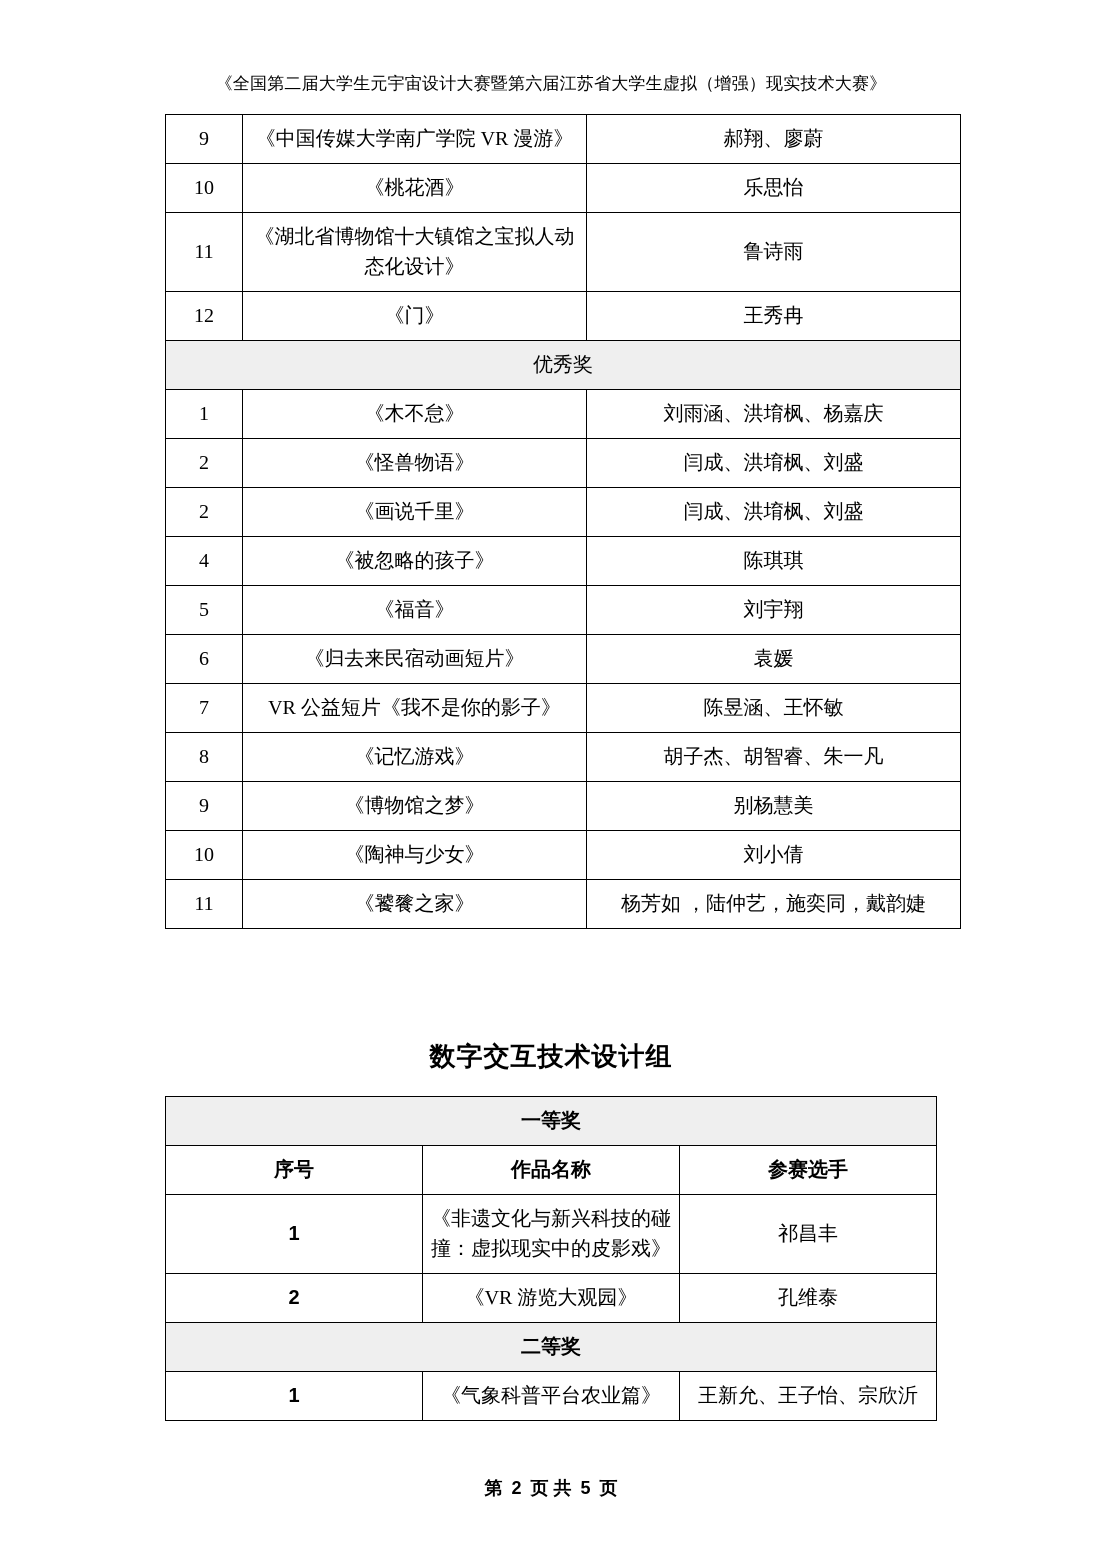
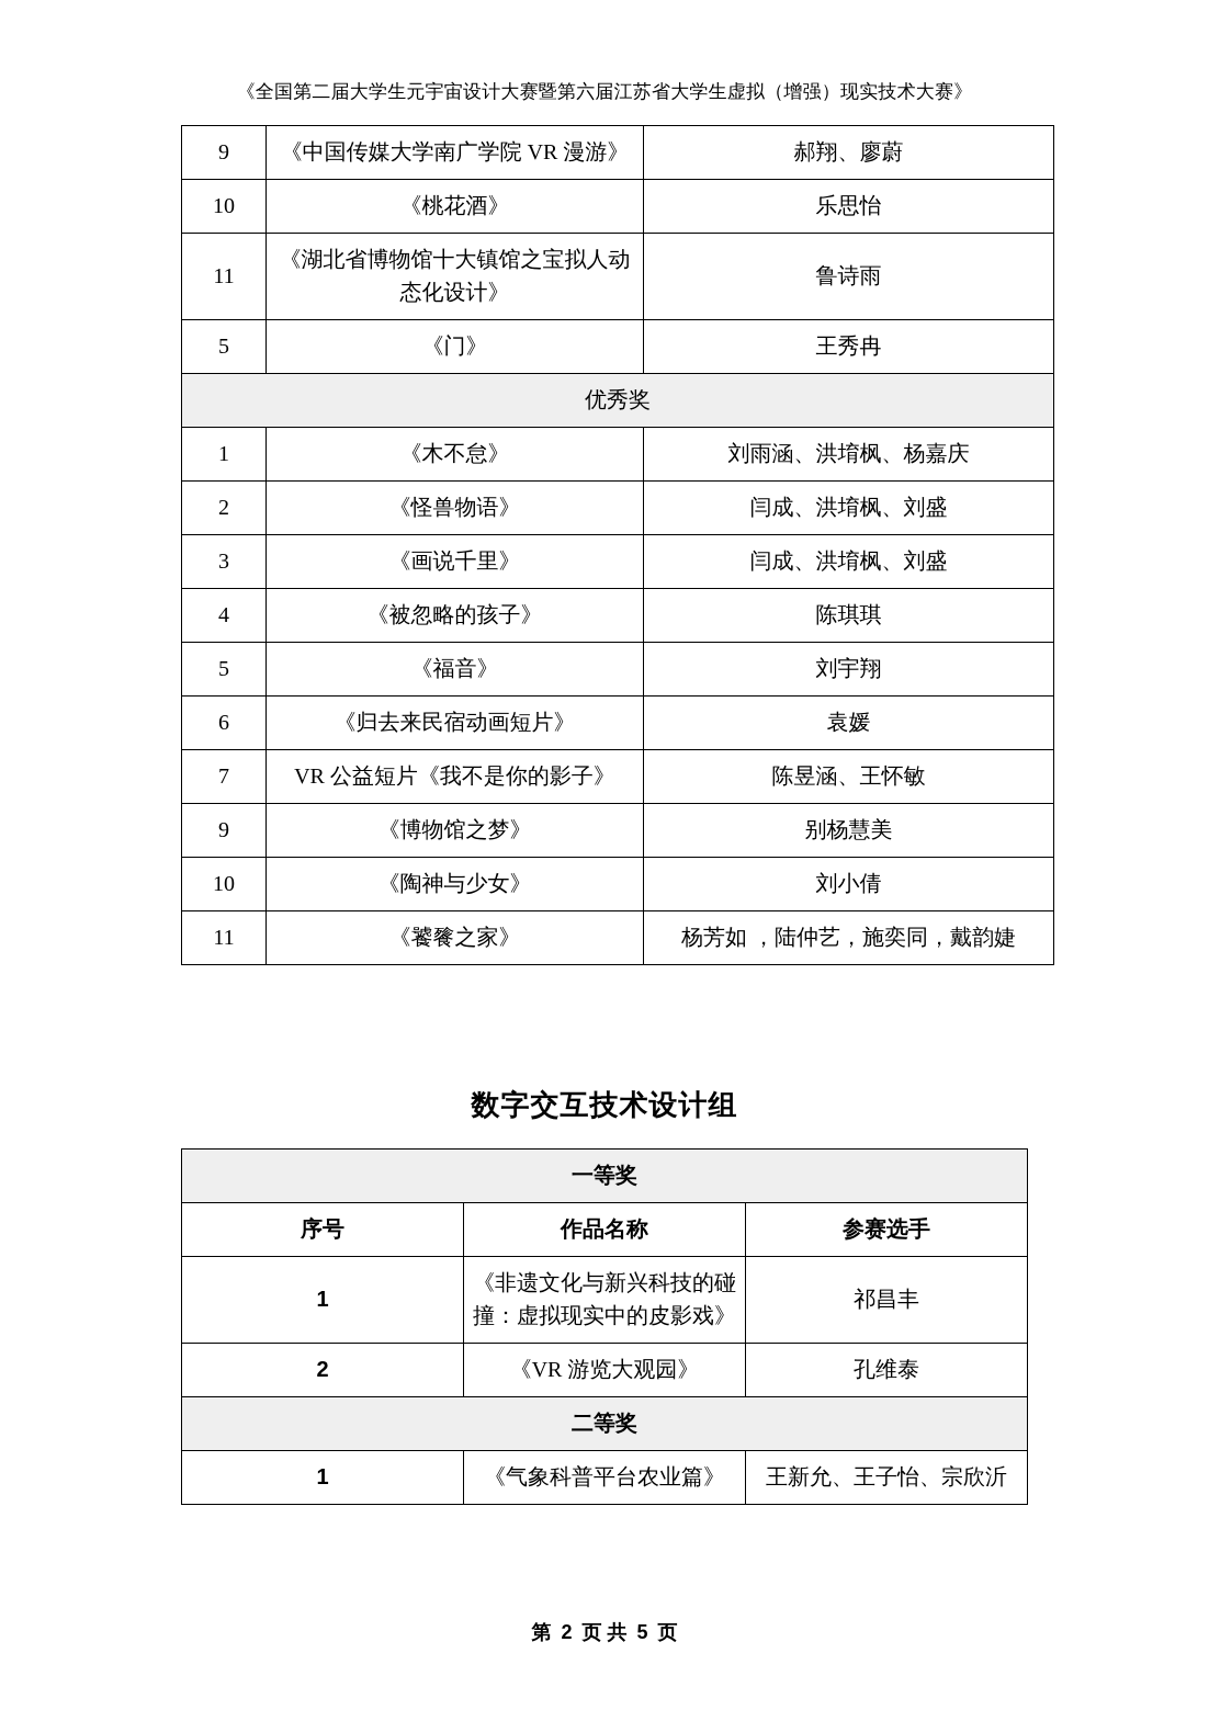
  《全国第二届大学生元宇宙设计大赛暨第六届江苏省大学生虚拟（增强）现实技术大赛》
  9	《中国传媒大学南广学院 VR 漫游》	郝翔、廖蔚
  10	《桃花酒》	乐思怡
  11	《湖北省博物馆十大镇馆之宝拟人动态化设计》	鲁诗雨
- 12	《门》	王秀冉
+ 5	《门》	王秀冉
  优秀奖
  1	《木不怠》	刘雨涵、洪堉枫、杨嘉庆
  2	《怪兽物语》	闫成、洪堉枫、刘盛
- 2	《画说千里》	闫成、洪堉枫、刘盛
+ 3	《画说千里》	闫成、洪堉枫、刘盛
  4	《被忽略的孩子》	陈琪琪
  5	《福音》	刘宇翔
  6	《归去来民宿动画短片》	袁媛
  7	VR 公益短片《我不是你的影子》	陈昱涵、王怀敏
- 8	《记忆游戏》	胡子杰、胡智睿、朱一凡
  9	《博物馆之梦》	别杨慧美
  10	《陶神与少女》	刘小倩
  11	《饕餮之家》	杨芳如 ，陆仲艺，施奕同，戴韵婕
  数字交互技术设计组
  一等奖
  序号	作品名称	参赛选手
  1	《非遗文化与新兴科技的碰撞：虚拟现实中的皮影戏》	祁昌丰
  2	《VR 游览大观园》	孔维泰
  二等奖
  1	《气象科普平台农业篇》	王新允、王子怡、宗欣沂
  第 2 页 共 5 页
